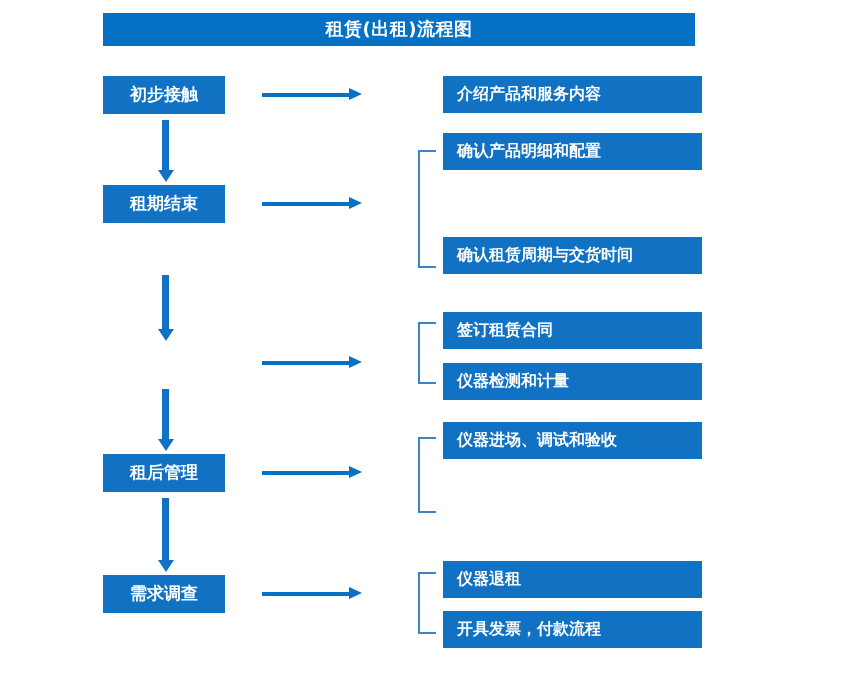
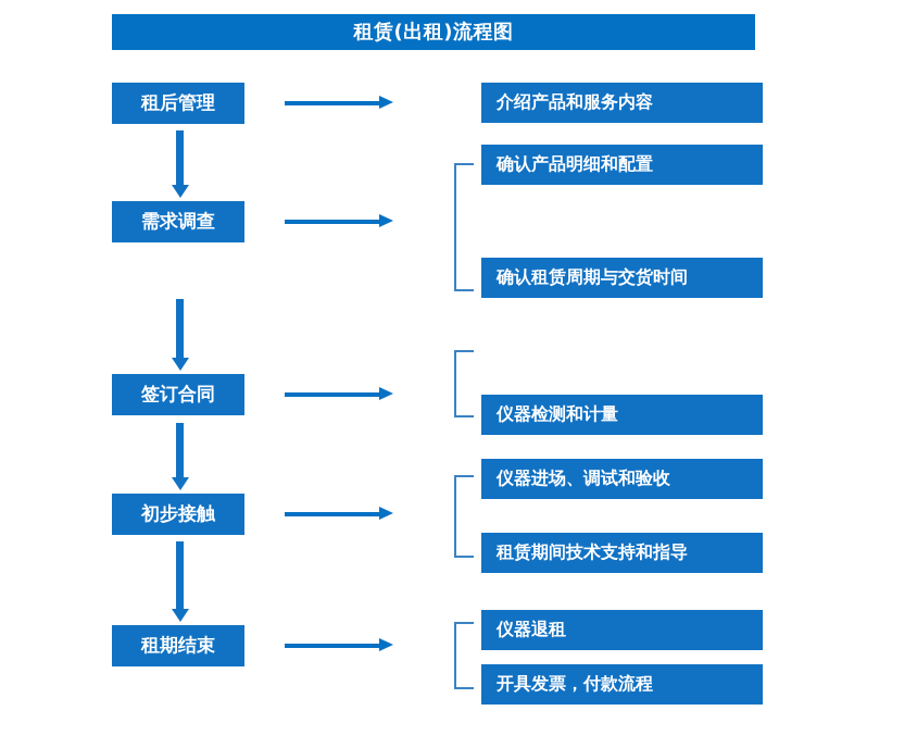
  租赁(出租)流程图
- 初步接触
+ 租后管理
- 租期结束
+ 需求调查
+ 签订合同
- 租后管理
+ 初步接触
- 需求调查
+ 租期结束
  介绍产品和服务内容
  确认产品明细和配置
  确认租赁周期与交货时间
- 签订租赁合同
  仪器检测和计量
  仪器进场、调试和验收
+ 租赁期间技术支持和指导
  仪器退租
  开具发票，付款流程
